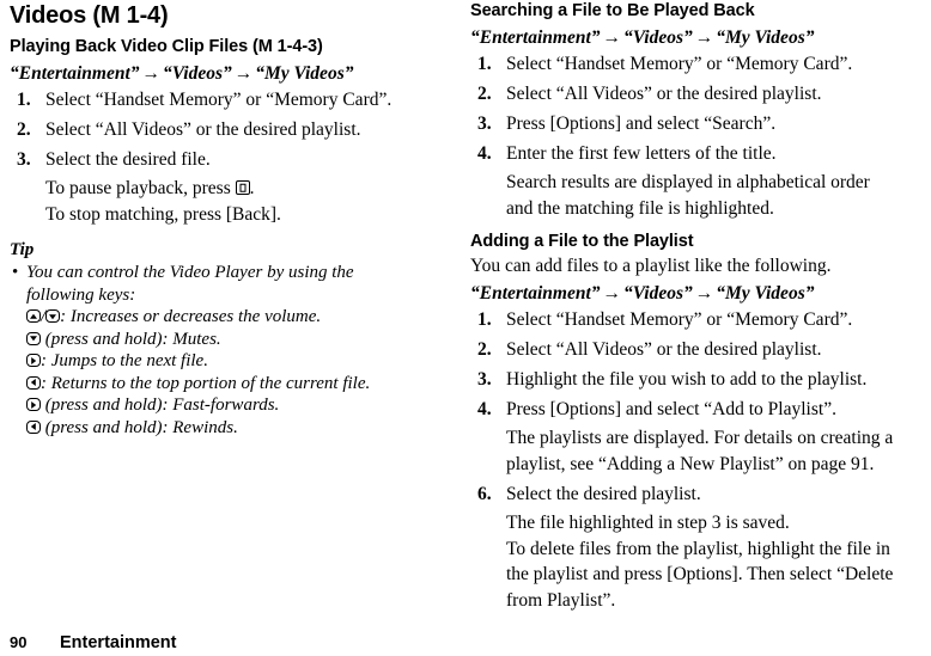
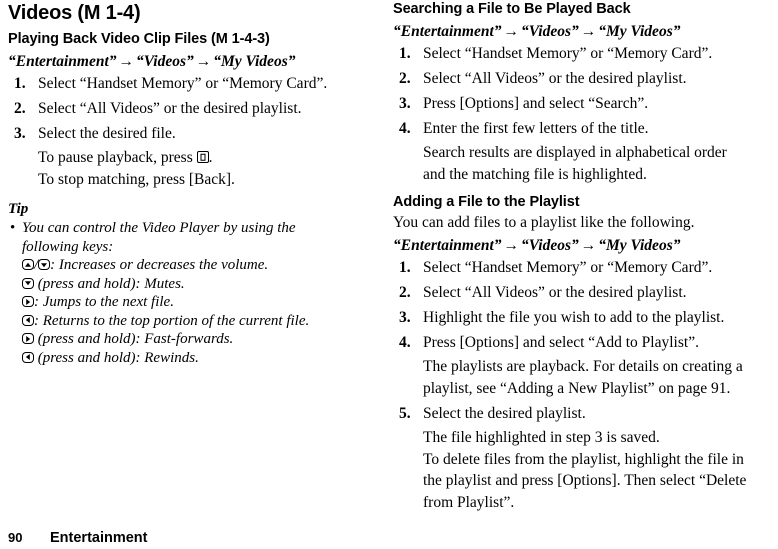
  Videos (M 1-4)
  Playing Back Video Clip Files (M 1-4-3)
  “Entertainment”→“Videos”→“My Videos”
  1.
  Select “Handset Memory” or “Memory Card”.
  2.
  Select “All Videos” or the desired playlist.
  3.
  Select the desired file.
  To pause playback, press .
  To stop matching, press [Back].
  Tip
  •
  You can control the Video Player by using the
  following keys:
  / : Increases or decreases the volume.
  (press and hold): Mutes.
  : Jumps to the next file.
  : Returns to the top portion of the current file.
  (press and hold): Fast-forwards.
  (press and hold): Rewinds.
  Searching a File to Be Played Back
  “Entertainment”→“Videos”→“My Videos”
  1.
  Select “Handset Memory” or “Memory Card”.
  2.
  Select “All Videos” or the desired playlist.
  3.
  Press [Options] and select “Search”.
  4.
  Enter the first few letters of the title.
  Search results are displayed in alphabetical order
  and the matching file is highlighted.
  Adding a File to the Playlist
  You can add files to a playlist like the following.
  “Entertainment”→“Videos”→“My Videos”
  1.
  Select “Handset Memory” or “Memory Card”.
  2.
  Select “All Videos” or the desired playlist.
  3.
  Highlight the file you wish to add to the playlist.
  4.
  Press [Options] and select “Add to Playlist”.
- The playlists are displayed. For details on creating a
+ The playlists are playback. For details on creating a
  playlist, see “Adding a New Playlist” on page 91.
- 6.
+ 5.
  Select the desired playlist.
  The file highlighted in step 3 is saved.
  To delete files from the playlist, highlight the file in
  the playlist and press [Options]. Then select “Delete
  from Playlist”.
  90 Entertainment
